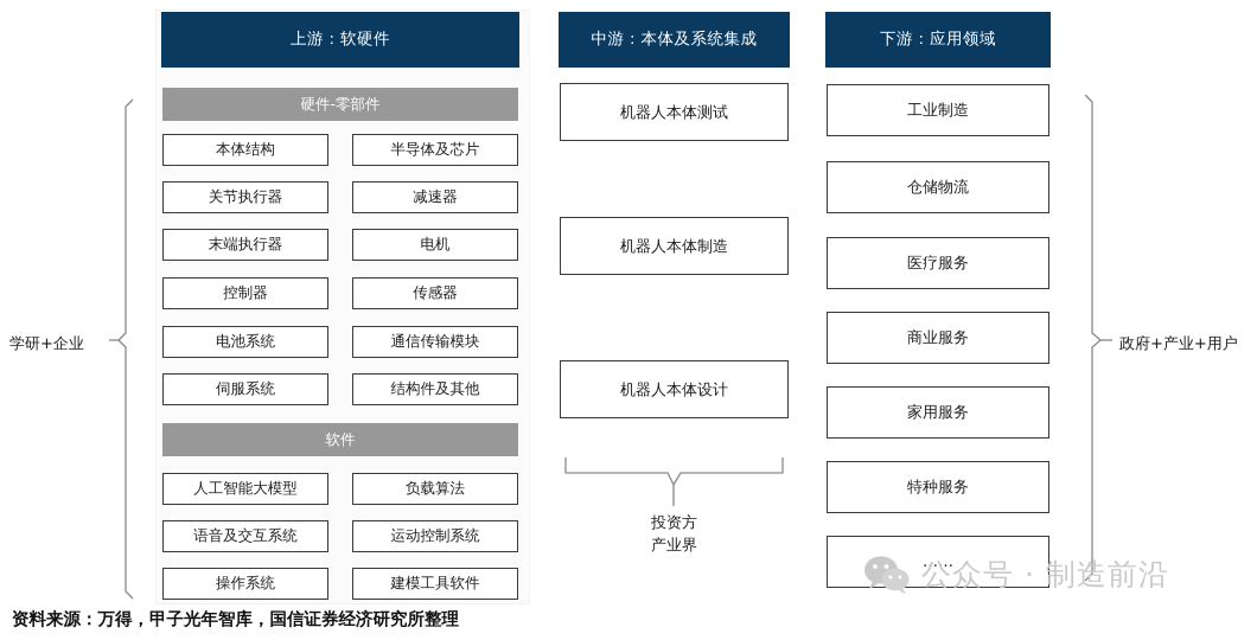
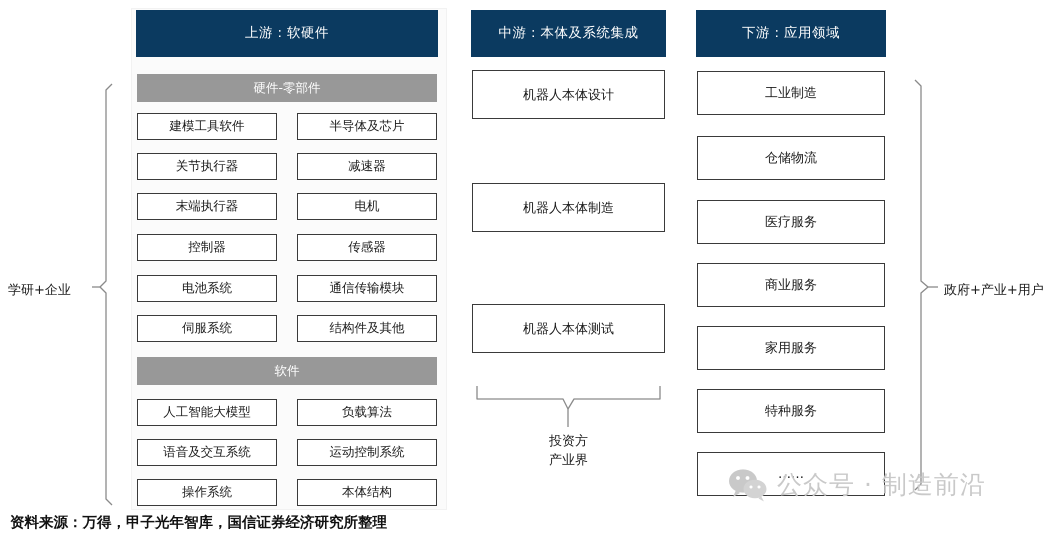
  上游：软硬件
  中游：本体及系统集成
  下游：应用领域
  硬件-零部件
- 本体结构
+ 建模工具软件
  半导体及芯片
  关节执行器
  减速器
  末端执行器
  电机
  控制器
  传感器
  电池系统
  通信传输模块
  伺服系统
  结构件及其他
  软件
  人工智能大模型
  负载算法
  语音及交互系统
  运动控制系统
  操作系统
- 建模工具软件
+ 本体结构
- 机器人本体测试
+ 机器人本体设计
  机器人本体制造
- 机器人本体设计
+ 机器人本体测试
  投资方
  产业界
  工业制造
  仓储物流
  医疗服务
  商业服务
  家用服务
  特种服务
  ……
  学研+企业
  政府+产业+用户
  公众号 · 制造前沿
  资料来源：万得，甲子光年智库，国信证券经济研究所整理
